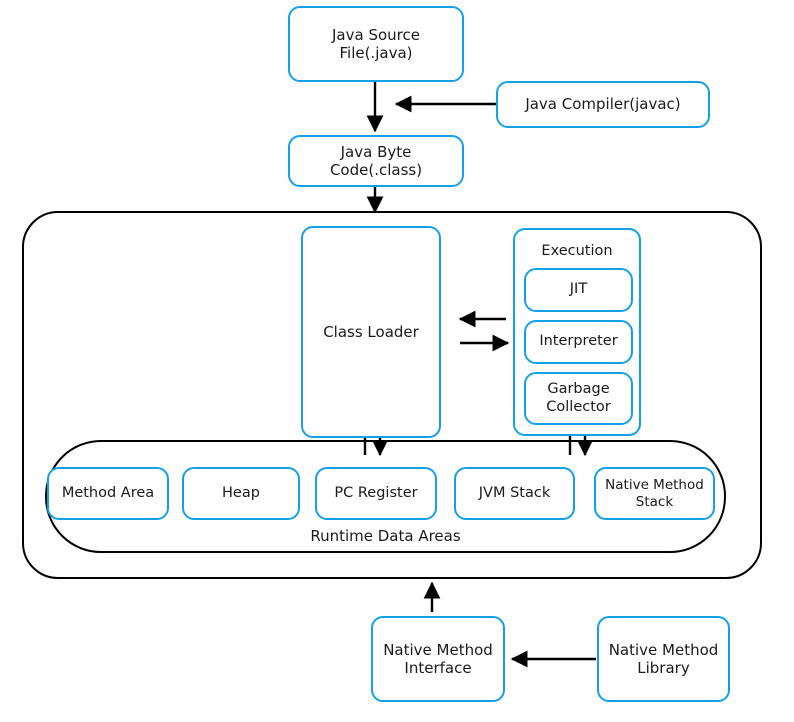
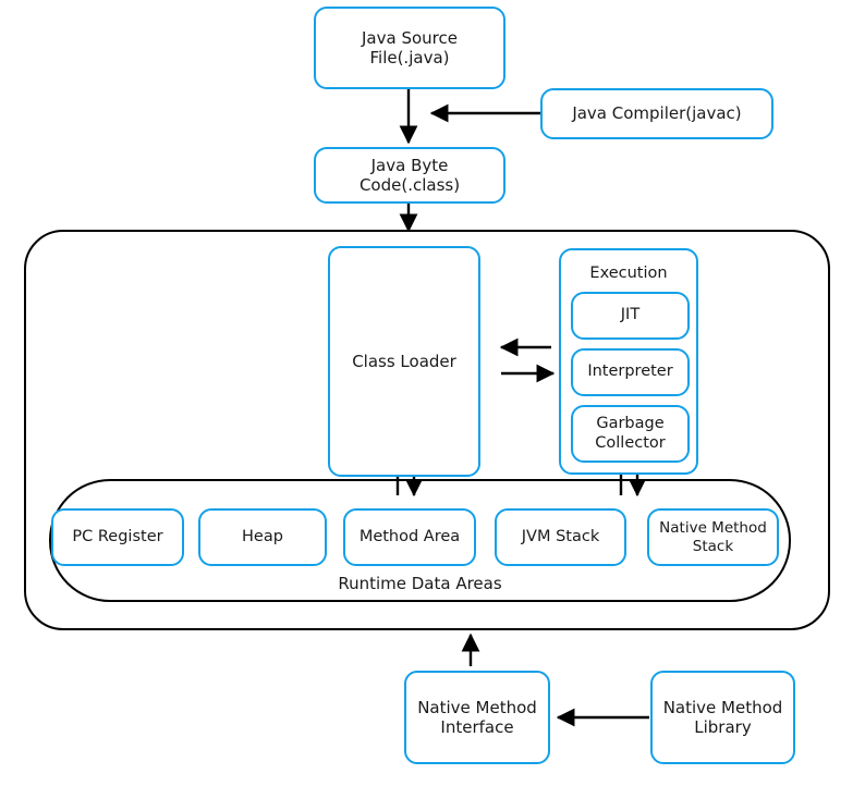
  Java Source
  File(.java)
  Java Compiler(javac)
  Java Byte
  Code(.class)
  Class Loader
  Execution
  JIT
  Interpreter
  Garbage
  Collector
- Method Area
+ PC Register
  Heap
- PC Register
+ Method Area
  JVM Stack
  Native Method
  Stack
  Runtime Data Areas
  Native Method
  Interface
  Native Method
  Library
